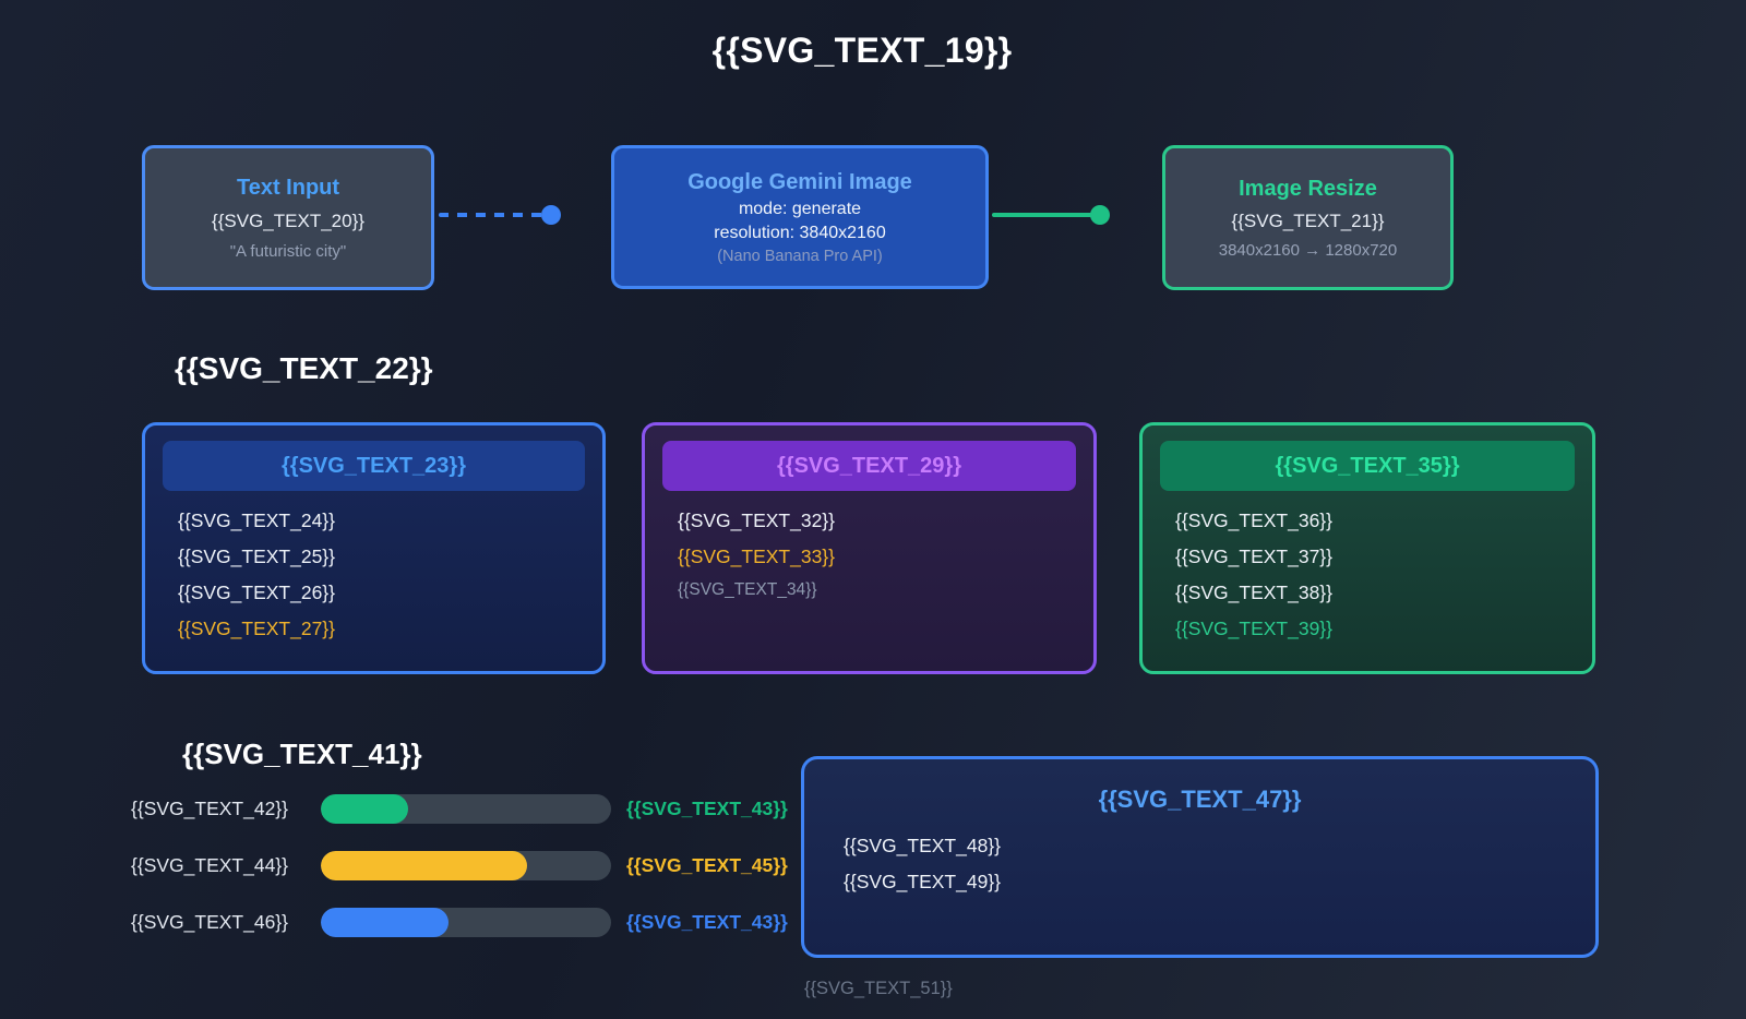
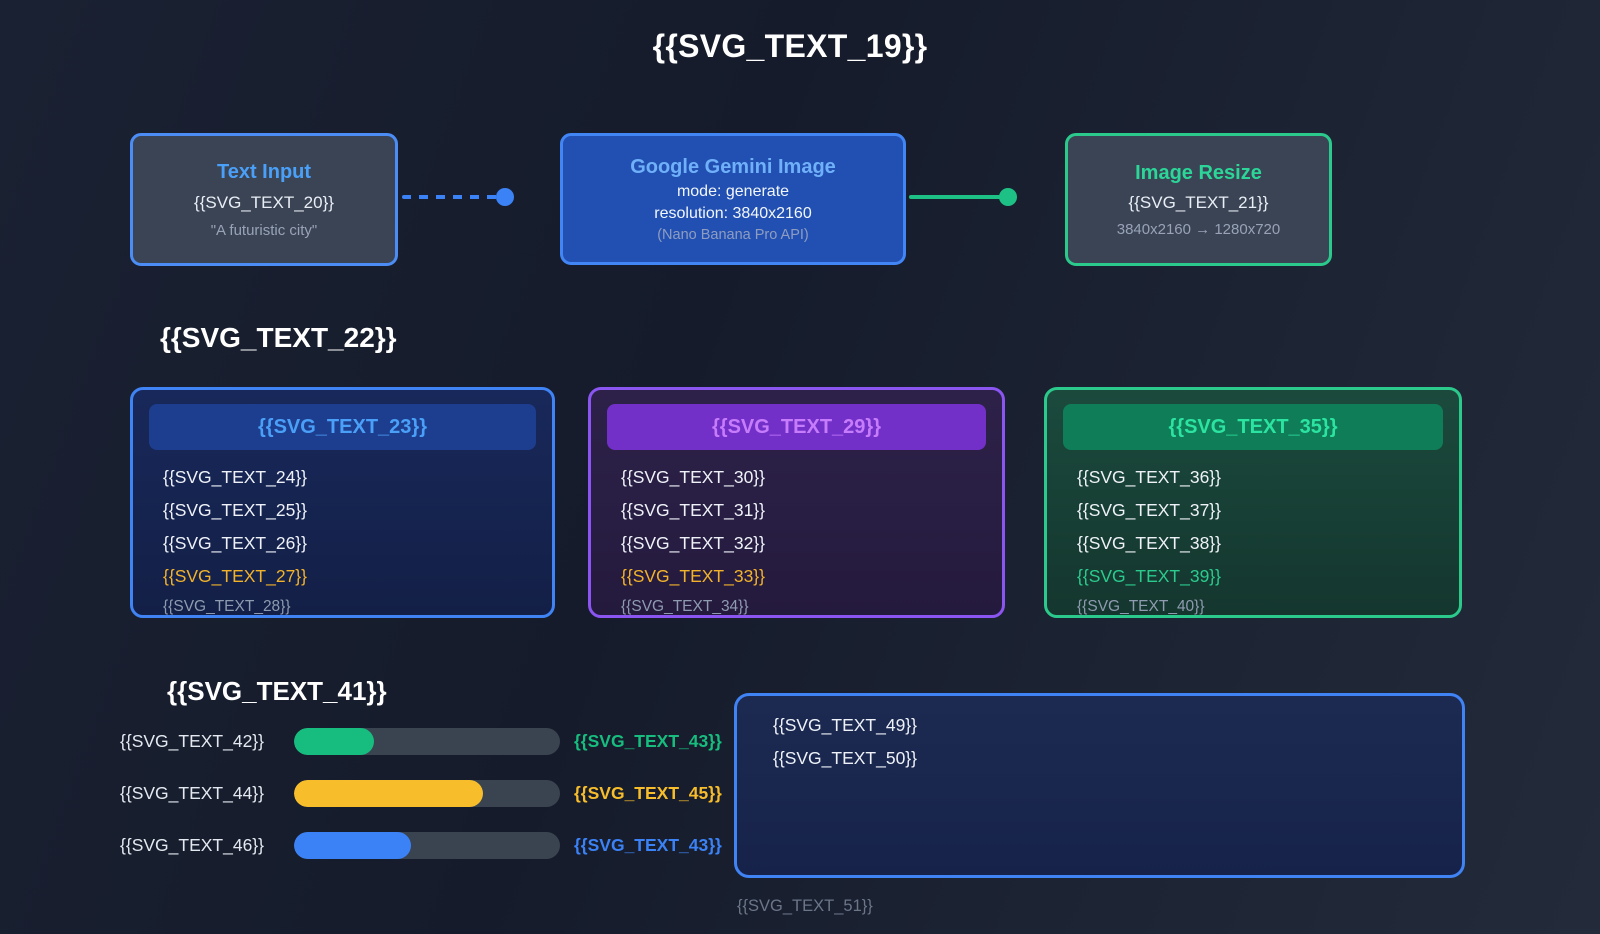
  {{SVG_TEXT_19}}
  Text Input
  {{SVG_TEXT_20}}
  "A futuristic city"
  Google Gemini Image
  mode: generate
  resolution: 3840x2160
  (Nano Banana Pro API)
  Image Resize
  {{SVG_TEXT_21}}
  3840x2160 → 1280x720
  {{SVG_TEXT_22}}
  {{SVG_TEXT_23}}
  {{SVG_TEXT_24}}
  {{SVG_TEXT_25}}
  {{SVG_TEXT_26}}
  {{SVG_TEXT_27}}
+ {{SVG_TEXT_28}}
  {{SVG_TEXT_29}}
+ {{SVG_TEXT_30}}
+ {{SVG_TEXT_31}}
  {{SVG_TEXT_32}}
  {{SVG_TEXT_33}}
  {{SVG_TEXT_34}}
  {{SVG_TEXT_35}}
  {{SVG_TEXT_36}}
  {{SVG_TEXT_37}}
  {{SVG_TEXT_38}}
  {{SVG_TEXT_39}}
+ {{SVG_TEXT_40}}
  {{SVG_TEXT_41}}
  {{SVG_TEXT_42}}
  {{SVG_TEXT_43}}
  {{SVG_TEXT_44}}
  {{SVG_TEXT_45}}
  {{SVG_TEXT_46}}
  {{SVG_TEXT_43}}
- {{SVG_TEXT_47}}
- {{SVG_TEXT_48}}
  {{SVG_TEXT_49}}
+ {{SVG_TEXT_50}}
  {{SVG_TEXT_51}}
